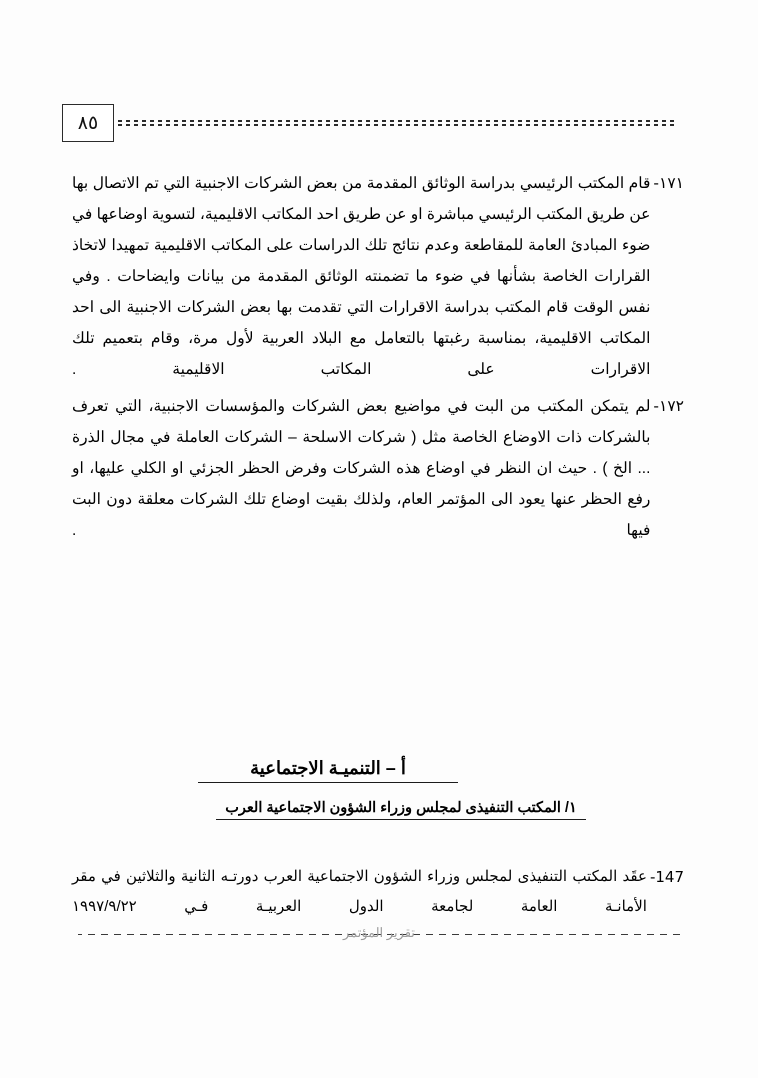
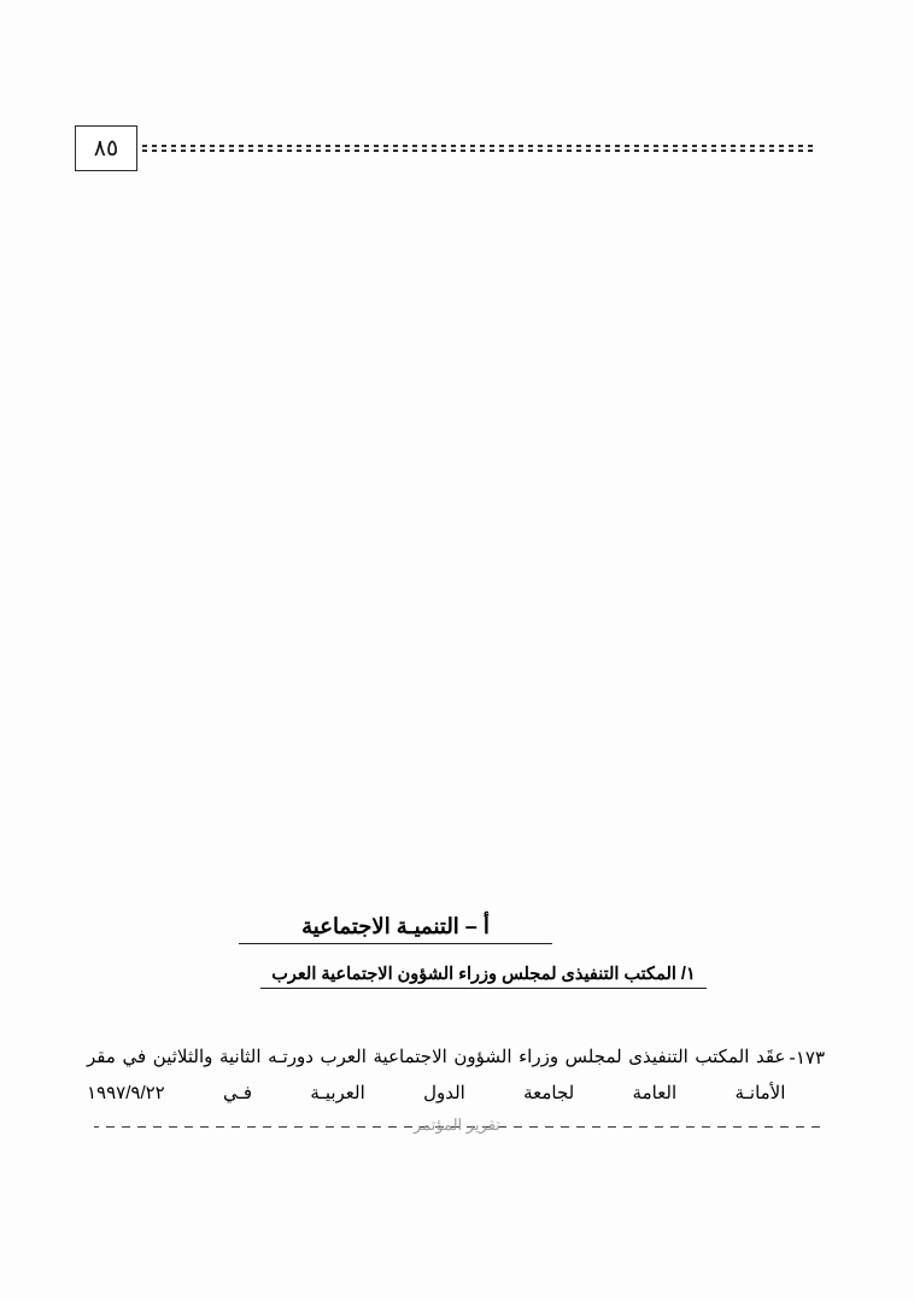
  ٨٥
- ١٧١-
- قام المكتب الرئيسي بدراسة الوثائق المقدمة من بعض الشركات الاجنبية التي تم الاتصال بها عن طريق المكتب الرئيسي مباشرة او عن طريق احد المكاتب الاقليمية، لتسوية اوضاعها في ضوء المبادئ العامة للمقاطعة وعدم نتائج تلك الدراسات على المكاتب الاقليمية تمهيدا لاتخاذ القرارات الخاصة بشأنها في ضوء ما تضمنته الوثائق المقدمة من بيانات وايضاحات . وفي نفس الوقت قام المكتب بدراسة الاقرارات التي تقدمت بها بعض الشركات الاجنبية الى احد المكاتب الاقليمية، بمناسبة رغبتها بالتعامل مع البلاد العربية لأول مرة، وقام بتعميم تلك الاقرارات على المكاتب الاقليمية .
- ١٧٢-
- لم يتمكن المكتب من البت في مواضيع بعض الشركات والمؤسسات الاجنبية، التي تعرف بالشركات ذات الاوضاع الخاصة مثل ( شركات الاسلحة – الشركات العاملة في مجال الذرة ... الخ ) . حيث ان النظر في اوضاع هذه الشركات وفرض الحظر الجزئي او الكلي عليها، او رفع الحظر عنها يعود الى المؤتمر العام، ولذلك بقيت اوضاع تلك الشركات معلقة دون البت فيها .
  أ – التنميـة الاجتماعية
  ١/ المكتب التنفيذى لمجلس وزراء الشؤون الاجتماعية العرب
- 147-
+ ١٧٣-
  عقَد المكتب التنفيذى لمجلس وزراء الشؤون الاجتماعية العرب دورتـه الثانية والثلاثين في مقر الأمانـة العامة لجامعة الدول العربيـة فـي ١٩٩٧/٩/٢٢
  تقرير المؤتمر
